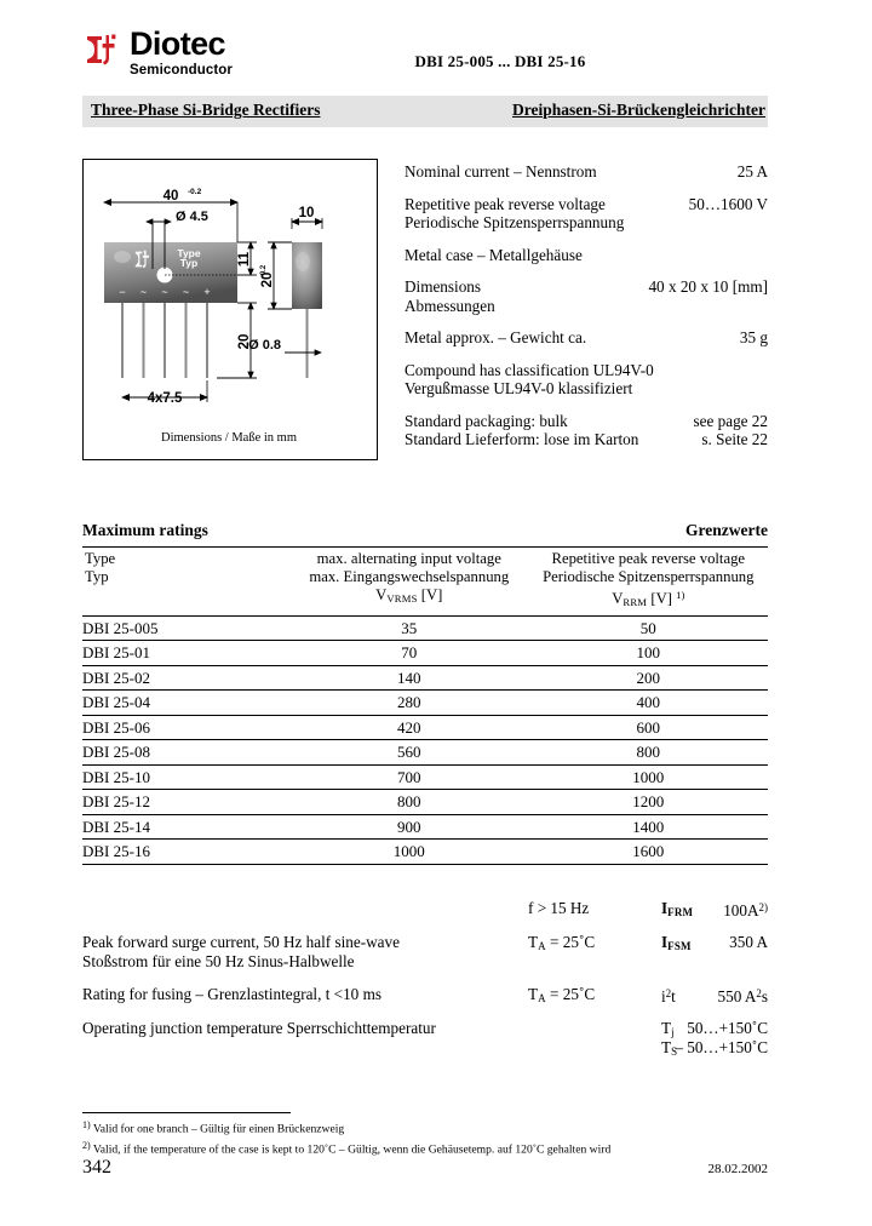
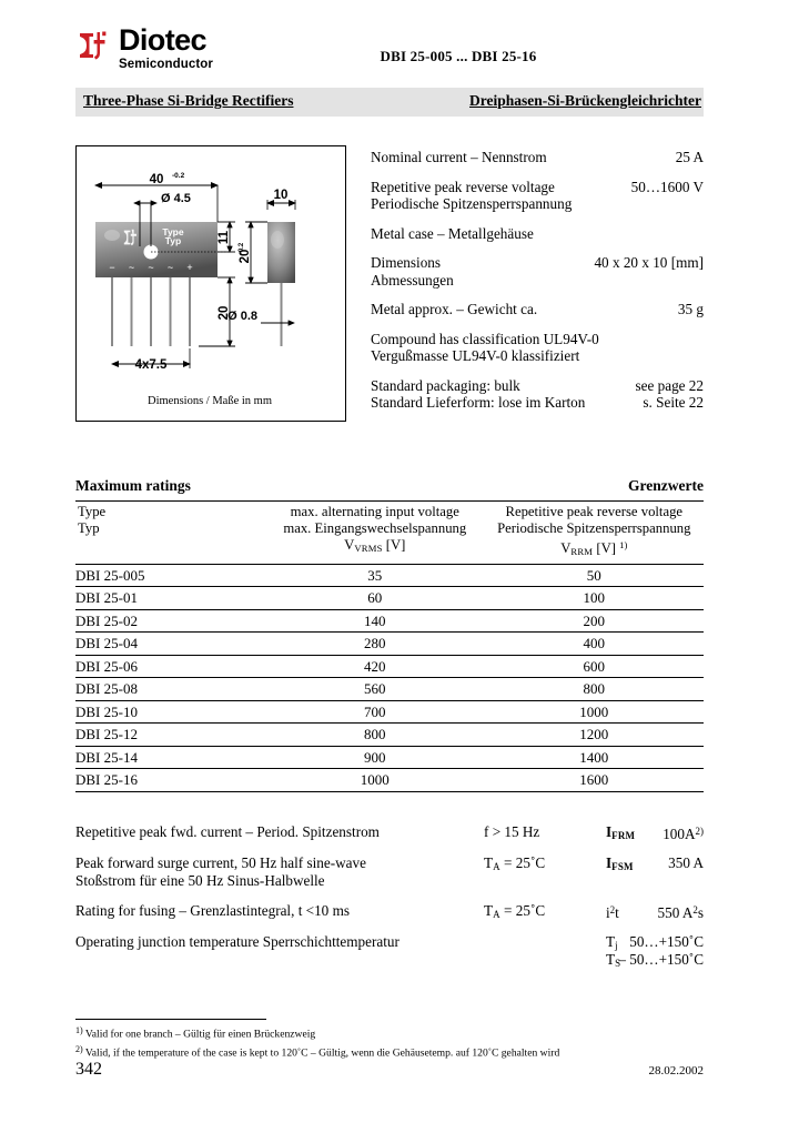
  Diotec
  Semiconductor
  DBI 25-005 ... DBI 25-16
  Three-Phase Si-Bridge Rectifiers
  Dreiphasen-Si-Brückengleichrichter
  Type
  Typ
  −
  ~
  ~
  ~
  +
  40
  Ø 4.5
  4x7.5
  10
  Ø 0.8
  Dimensions / Maße in mm
  Nominal current – Nennstrom
  25 A
  Repetitive peak reverse voltage
  Periodische Spitzensperrspannung
  50…1600 V
  Metal case – Metallgehäuse
  Dimensions
  Abmessungen
  40 x 20 x 10 [mm]
  Metal approx. – Gewicht ca.
  35 g
  Compound has classification UL94V-0
  Vergußmasse UL94V-0 klassifiziert
  Standard packaging: bulk
  Standard Lieferform: lose im Karton
  see page 22
  s. Seite 22
  Maximum ratings
  Grenzwerte
  Type Typ	max. alternating input voltage max. Eingangswechselspannung VVRMS [V]	Repetitive peak reverse voltage Periodische Spitzensperrspannung VRRM [V] 1)
  DBI 25-005	35	50
- DBI 25-01	70	100
+ DBI 25-01	60	100
  DBI 25-02	140	200
  DBI 25-04	280	400
  DBI 25-06	420	600
  DBI 25-08	560	800
  DBI 25-10	700	1000
  DBI 25-12	800	1200
  DBI 25-14	900	1400
  DBI 25-16	1000	1600
+ Repetitive peak fwd. current – Period. Spitzenstrom
  f > 15 Hz
  IFRM
  100A2)
  Peak forward surge current, 50 Hz half sine-wave
  Stoßstrom für eine 50 Hz Sinus-Halbwelle
  TA = 25˚C
  IFSM
  350 A
  Rating for fusing – Grenzlastintegral, t <10 ms
  TA = 25˚C
  i2t
  550 A2s
  Operating junction temperature Sperrschichttemperatur
  Tj
  TS
  50…+150˚C
  – 50…+150˚C
  1) Valid for one branch – Gültig für einen Brückenzweig
  2) Valid, if the temperature of the case is kept to 120˚C – Gültig, wenn die Gehäusetemp. auf 120˚C gehalten wird
  342
  28.02.2002
